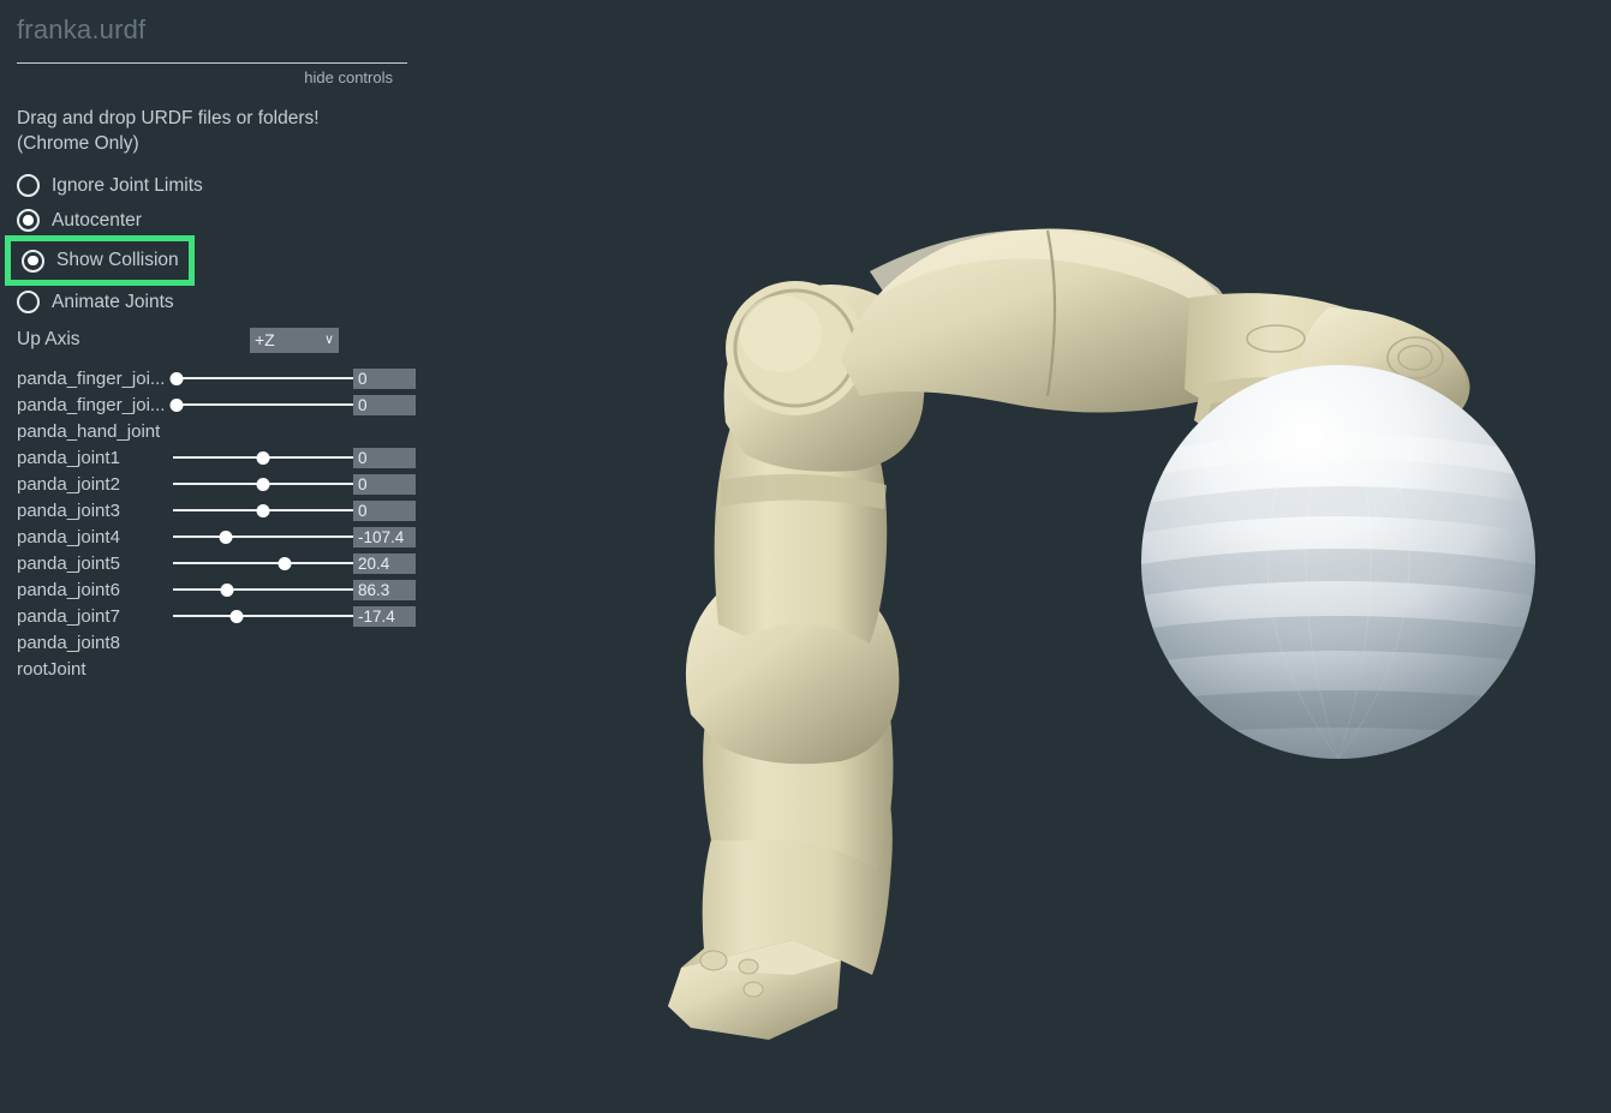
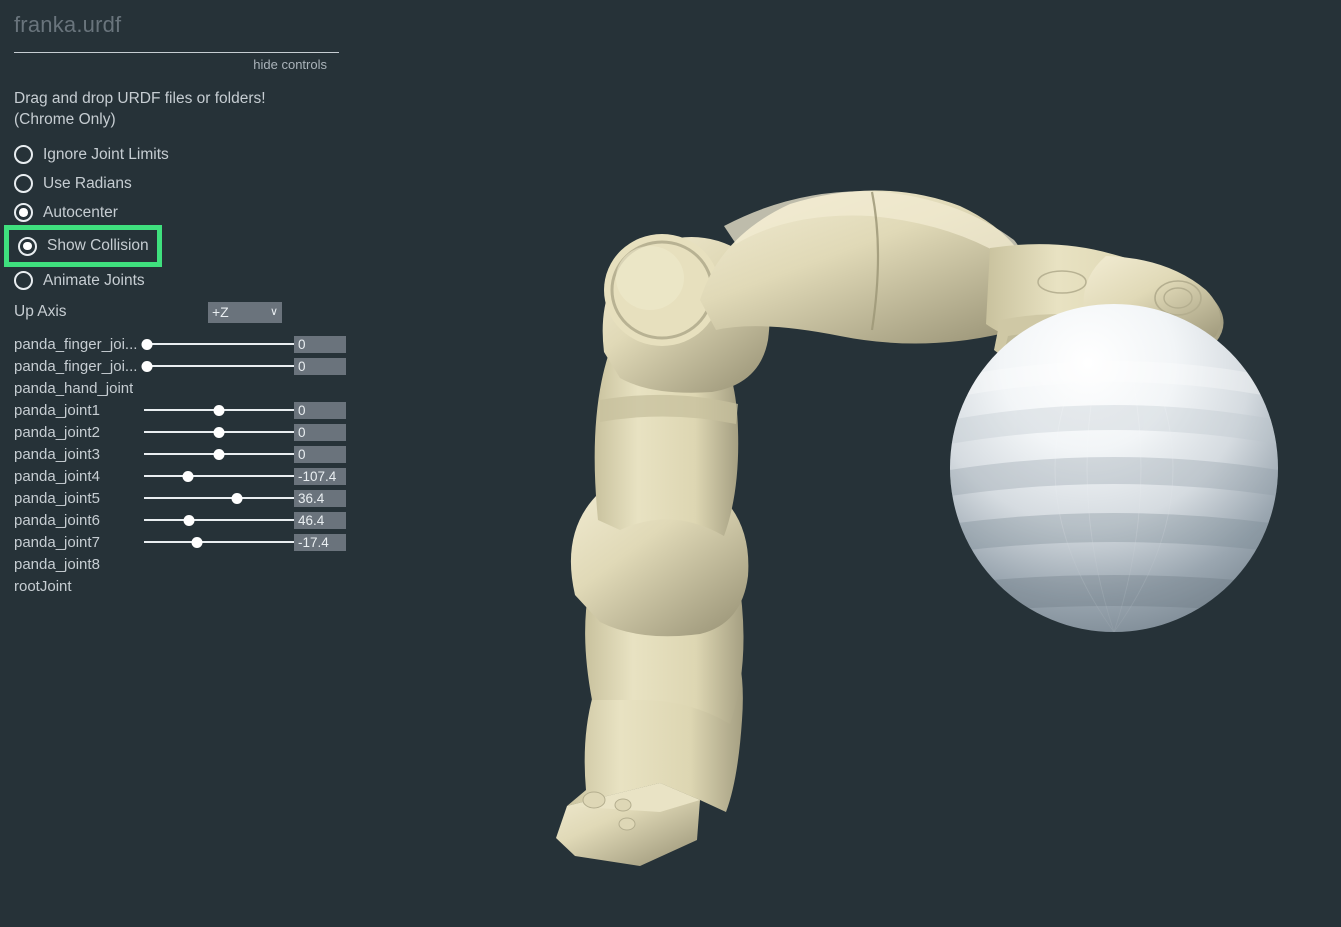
  franka.urdf
  hide controls
  Drag and drop URDF files or folders!
  (Chrome Only)
  Ignore Joint Limits
+ Use Radians
  Autocenter
  Show Collision
  Animate Joints
  Up Axis
  +Z
  ∨
  panda_finger_joi...
  0
  panda_finger_joi...
  0
  panda_hand_joint
  panda_joint1
  0
  panda_joint2
  0
  panda_joint3
  0
  panda_joint4
  -107.4
  panda_joint5
- 20.4
+ 36.4
  panda_joint6
- 86.3
+ 46.4
  panda_joint7
  -17.4
  panda_joint8
  rootJoint
